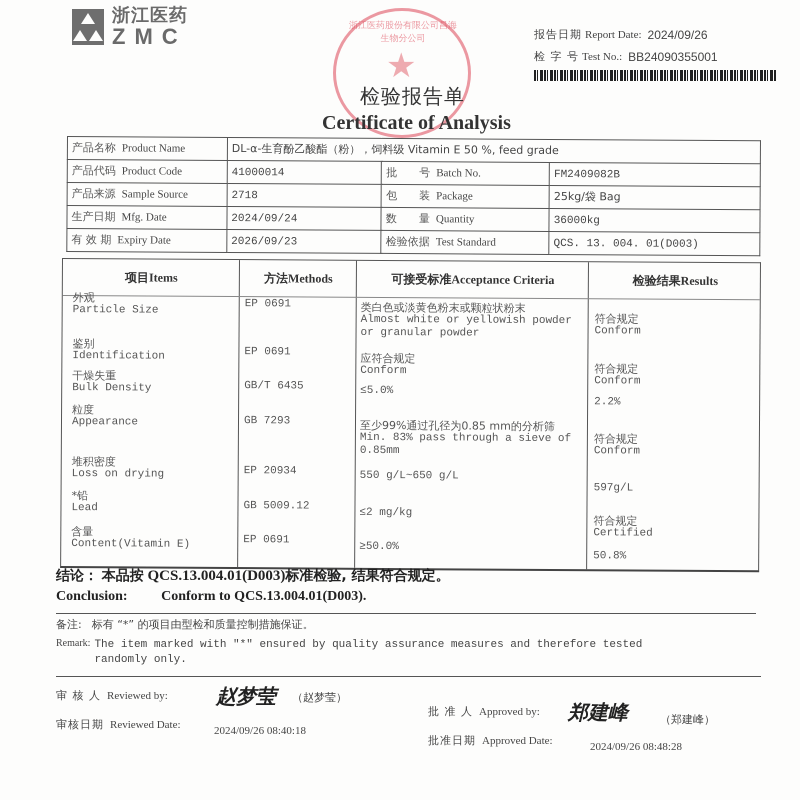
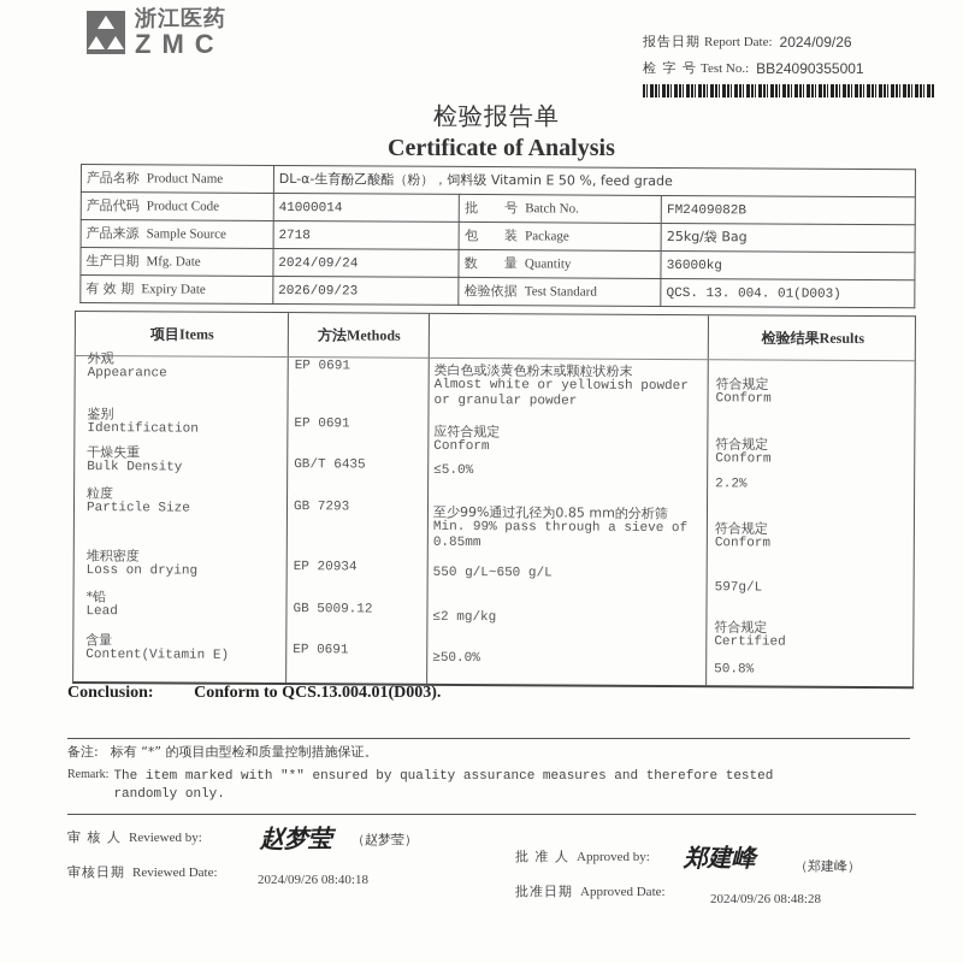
  浙江医药
  ZMC
- 浙江医药股份有限公司昌海生物分公司
- ★
  报告日期
  Report Date:
  2024/09/26
  检 字 号
  Test No.:
  BB24090355001
  检验报告单
  Certificate of Analysis
  产品名称 Product Name	DL-α-生育酚乙酸酯（粉），饲料级 Vitamin E 50 %, feed grade
  产品代码 Product Code	41000014	批 号 Batch No.	FM2409082B
  产品来源 Sample Source	2718	包 装 Package	25kg/袋 Bag
  生产日期 Mfg. Date	2024/09/24	数 量 Quantity	36000kg
  有 效 期 Expiry Date	2026/09/23	检验依据 Test Standard	QCS. 13. 004. 01(D003)
  项目
  Items
  方法
  Methods
- 可接受标准
- Acceptance Criteria
  检验结果
  Results
  外观
- Particle Size
+ Appearance
  EP 0691
  类白色或淡黄色粉末或颗粒状粉末
  Almost white or yellowish powder
  or granular powder
  符合规定
  Conform
  鉴别
  Identification
  EP 0691
  应符合规定
  Conform
  符合规定
  Conform
  干燥失重
  Bulk Density
  GB/T 6435
  ≤5.0%
  2.2%
  粒度
- Appearance
+ Particle Size
  GB 7293
  至少99%通过孔径为0.85 mm的分析筛
- Min. 83% pass through a sieve of
+ Min. 99% pass through a sieve of
  0.85mm
  符合规定
  Conform
  堆积密度
  Loss on drying
  EP 20934
  550 g/L~650 g/L
  597g/L
  *铅
  Lead
  GB 5009.12
  ≤2 mg/kg
  符合规定
  Certified
  含量
  Content(Vitamin E)
  EP 0691
  ≥50.0%
  50.8%
- 结论： 本品按 QCS.13.004.01(D003)标准检验, 结果符合规定。
  Conclusion: Conform to QCS.13.004.01(D003).
  备注: 标有 “*” 的项目由型检和质量控制措施保证。
  Remark:
  The item marked with "*" ensured by quality assurance measures and therefore tested randomly only.
  审 核 人 Reviewed by:
  赵梦莹
  （赵梦莹）
  审核日期 Reviewed Date:
  2024/09/26 08:40:18
  批 准 人 Approved by:
  郑建峰
  （郑建峰）
  批准日期 Approved Date:
  2024/09/26 08:48:28
